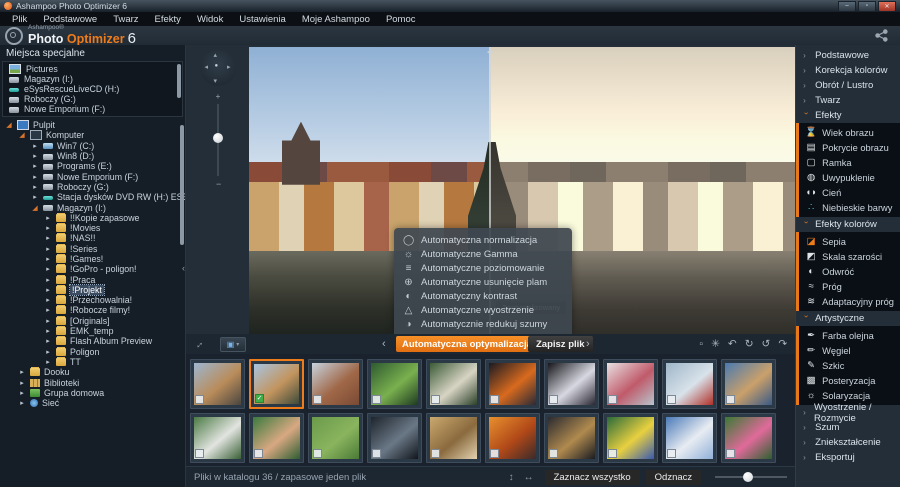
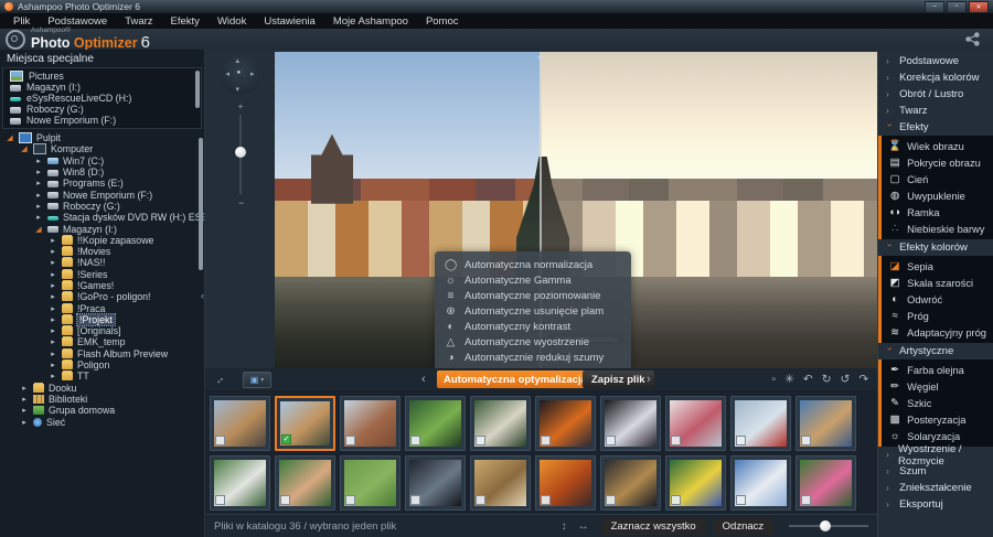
  Ashampoo Photo Optimizer 6
  Plik
  Podstawowe
  Twarz
  Efekty
  Widok
  Ustawienia
  Moje Ashampoo
  Pomoc
  Photo Optimizer 6
  Miejsca specjalne
  Pictures
  Magazyn (I:)
  eSysRescueLiveCD (H:)
  Roboczy (G:)
  Nowe Emporium (F:)
  Pulpit
  Komputer
  Win7 (C:)
  Win8 (D:)
  Programs (E:)
  Nowe Emporium (F:)
  Roboczy (G:)
  Magazyn (I:)
  !!Kopie zapasowe
  !Movies
  !NAS!!
  !Series
  !Games!
  !GoPro - poligon!
  !Praca
  !Projekt
- !Przechowalnia!
- !Robocze filmy!
  [Originals]
  EMK_temp
  Flash Album Preview
  Poligon
  TT
  Dooku
  Biblioteki
  Grupa domowa
  Sieć
  ‹
  +
  −
  ◯
  Automatyczna normalizacja
  ☼
  Automatyczne Gamma
  ≡
  Automatyczne poziomowanie
  ⊕
  Automatyczne usunięcie plam
  ◐
  Automatyczny kontrast
  △
  Automatyczne wyostrzenie
  ◑
  Automatycznie redukuj szumy
  ▣
  ‹
  Automatyczna optymalizacj
  Zapisz plik
  ›
  ▫
  ✳
  ↶
  ↻
  ↺
  ↷
- Pliki w katalogu 36 / zapasowe jeden plik
+ Pliki w katalogu 36 / wybrano jeden plik
  ↕
  ↔
  Zaznacz wszystko
  Odznacz
  ›
  Podstawowe
  ›
  Korekcja kolorów
  ›
  Obrót / Lustro
  ›
  Twarz
  Efekty
  ⌛
  Wiek obrazu
  ▤
  Pokrycie obrazu
  ▢
- Ramka
+ Cień
  ◍
  Uwypuklenie
  ◖◗
- Cień
+ Ramka
  ∴
  Niebieskie barwy
  Efekty kolorów
  ◪
  Sepia
  ◩
  Skala szarości
  ◐
  Odwróć
  ≈
  Próg
  ≋
  Adaptacyjny próg
  Artystyczne
  ✒
  Farba olejna
  ✏
  Węgiel
  ✎
  Szkic
  ▩
  Posteryzacja
  ☼
  Solaryzacja
  ›
  Wyostrzenie / Rozmycie
  ›
  Szum
  ›
  Zniekształcenie
  ›
  Eksportuj
